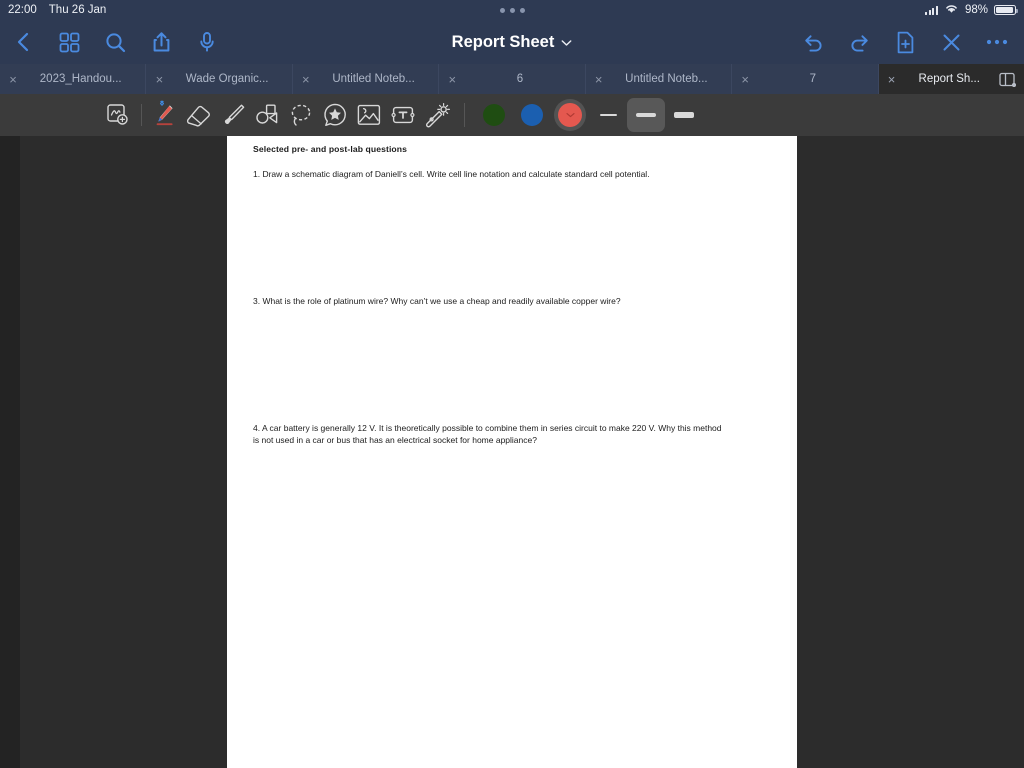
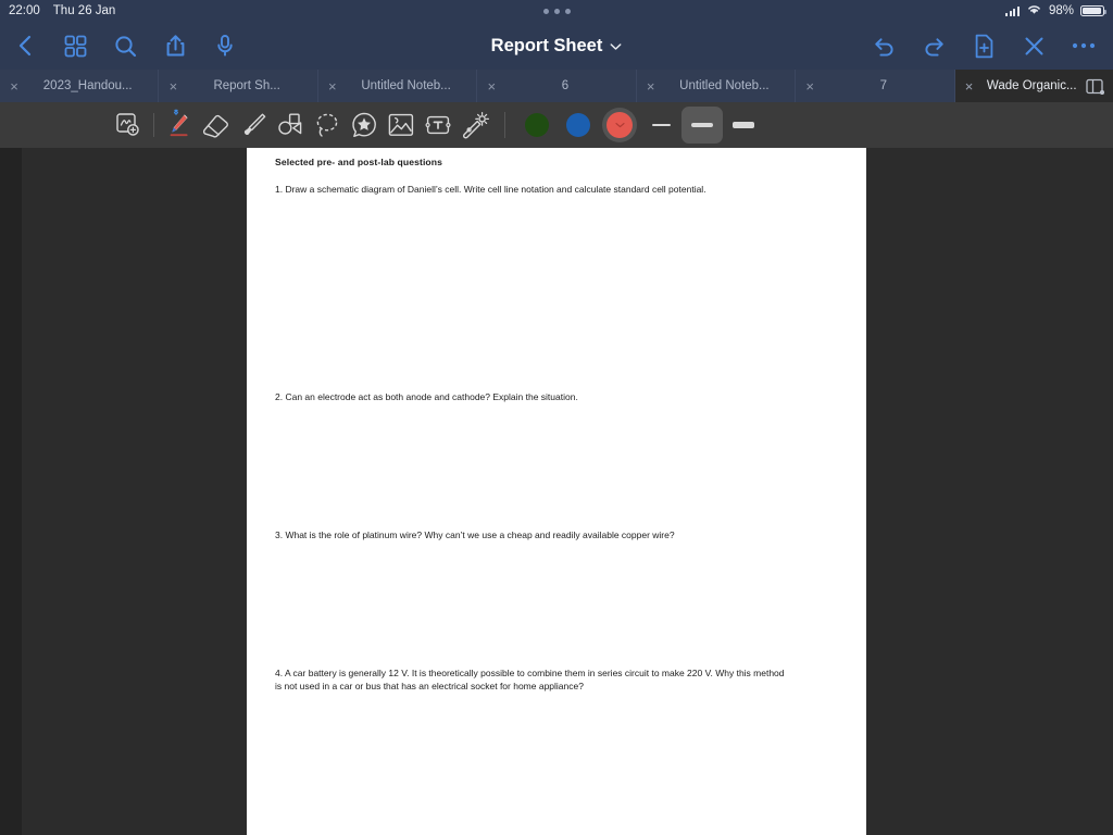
  22:00
  Thu 26 Jan
  98%
  Report Sheet
  ×
  2023_Handou...
  ×
- Wade Organic...
+ Report Sh...
  ×
  Untitled Noteb...
  ×
  6
  ×
  Untitled Noteb...
  ×
  7
  ×
- Report Sh...
+ Wade Organic...
  Selected pre- and post-lab questions
  1. Draw a schematic diagram of Daniell’s cell. Write cell line notation and calculate standard cell potential.
+ 2. Can an electrode act as both anode and cathode? Explain the situation.
  3. What is the role of platinum wire? Why can’t we use a cheap and readily available copper wire?
  4. A car battery is generally 12 V. It is theoretically possible to combine them in series circuit to make 220 V. Why this method is not used in a car or bus that has an electrical socket for home appliance?
